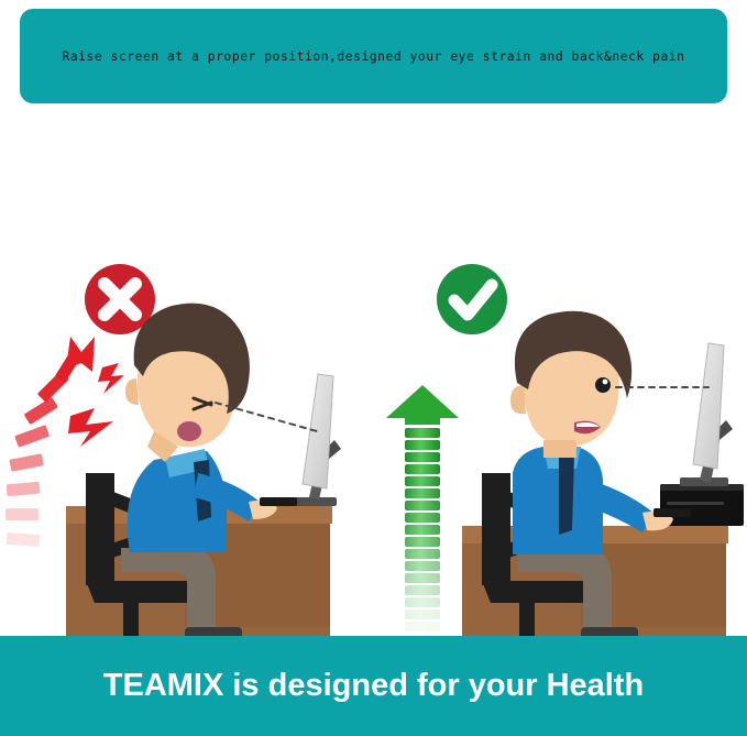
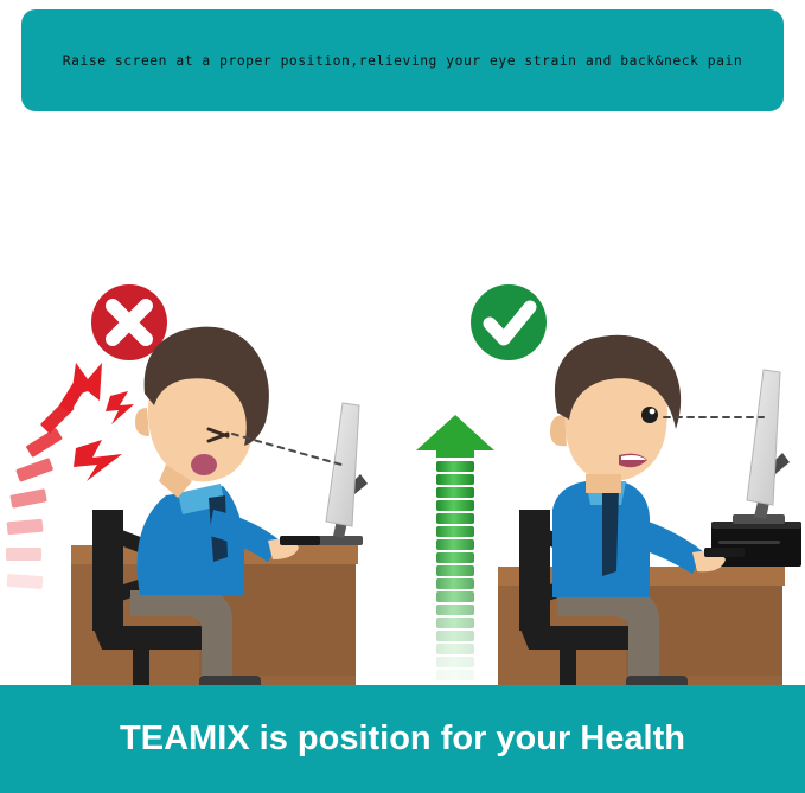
- Raise screen at a proper position,designed your eye strain and back&neck pain
+ Raise screen at a proper position,relieving your eye strain and back&neck pain
- TEAMIX is designed for your Health
+ TEAMIX is position for your Health
